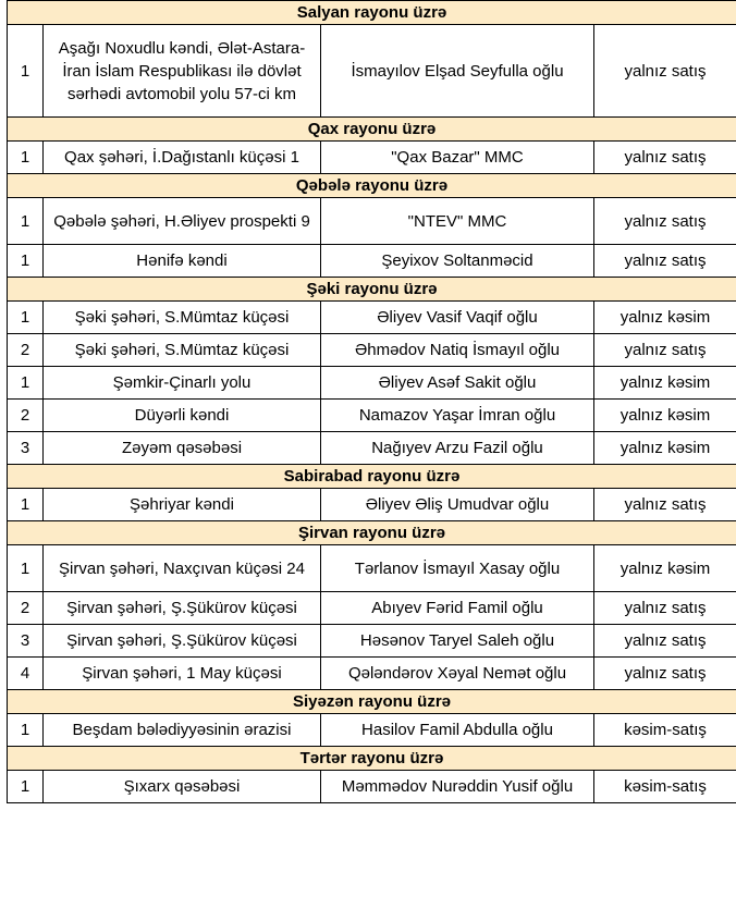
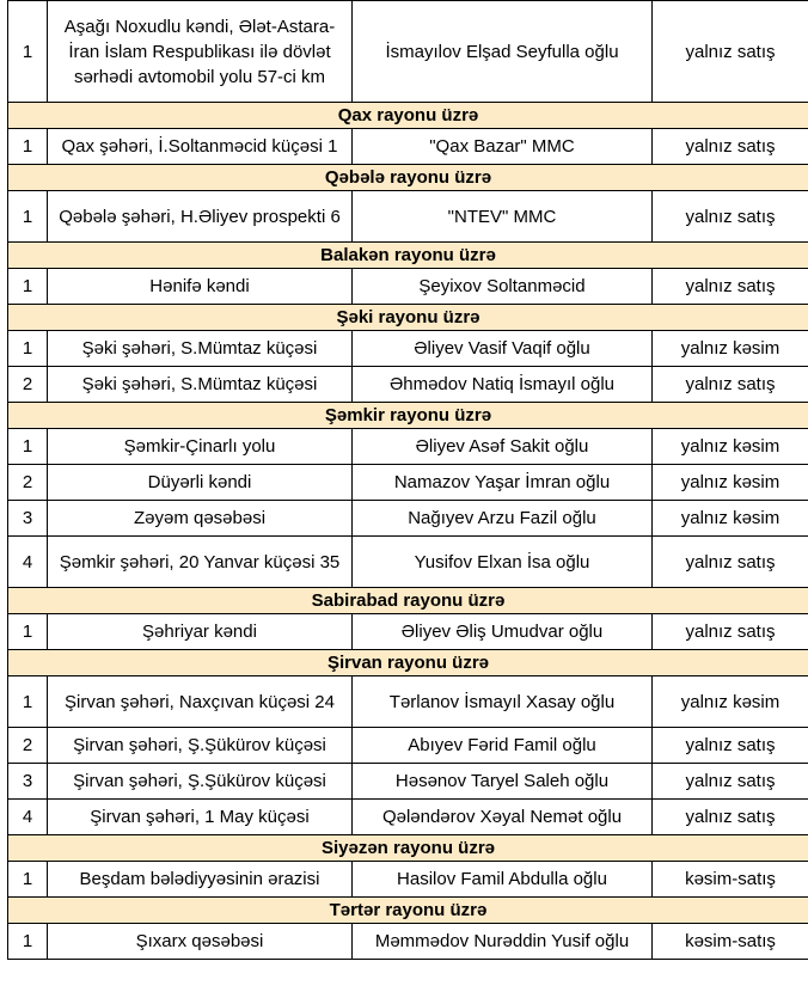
- Salyan rayonu üzrə
  1	Aşağı Noxudlu kəndi, Ələt-Astara-İran İslam Respublikası ilə dövlət sərhədi avtomobil yolu 57-ci km	İsmayılov Elşad Seyfulla oğlu	yalnız satış
  Qax rayonu üzrə
- 1	Qax şəhəri, İ.Dağıstanlı küçəsi 1	"Qax Bazar" MMC	yalnız satış
+ 1	Qax şəhəri, İ.Soltanməcid küçəsi 1	"Qax Bazar" MMC	yalnız satış
  Qəbələ rayonu üzrə
- 1	Qəbələ şəhəri, H.Əliyev prospekti 9	"NTEV" MMC	yalnız satış
+ 1	Qəbələ şəhəri, H.Əliyev prospekti 6	"NTEV" MMC	yalnız satış
+ Balakən rayonu üzrə
  1	Hənifə kəndi	Şeyixov Soltanməcid	yalnız satış
  Şəki rayonu üzrə
  1	Şəki şəhəri, S.Mümtaz küçəsi	Əliyev Vasif Vaqif oğlu	yalnız kəsim
  2	Şəki şəhəri, S.Mümtaz küçəsi	Əhmədov Natiq İsmayıl oğlu	yalnız satış
+ Şəmkir rayonu üzrə
  1	Şəmkir-Çinarlı yolu	Əliyev Asəf Sakit oğlu	yalnız kəsim
  2	Düyərli kəndi	Namazov Yaşar İmran oğlu	yalnız kəsim
  3	Zəyəm qəsəbəsi	Nağıyev Arzu Fazil oğlu	yalnız kəsim
+ 4	Şəmkir şəhəri, 20 Yanvar küçəsi 35	Yusifov Elxan İsa oğlu	yalnız satış
  Sabirabad rayonu üzrə
  1	Şəhriyar kəndi	Əliyev Əliş Umudvar oğlu	yalnız satış
  Şirvan rayonu üzrə
  1	Şirvan şəhəri, Naxçıvan küçəsi 24	Tərlanov İsmayıl Xasay oğlu	yalnız kəsim
  2	Şirvan şəhəri, Ş.Şükürov küçəsi	Abıyev Fərid Famil oğlu	yalnız satış
  3	Şirvan şəhəri, Ş.Şükürov küçəsi	Həsənov Taryel Saleh oğlu	yalnız satış
  4	Şirvan şəhəri, 1 May küçəsi	Qələndərov Xəyal Nemət oğlu	yalnız satış
  Siyəzən rayonu üzrə
  1	Beşdam bələdiyyəsinin ərazisi	Hasilov Famil Abdulla oğlu	kəsim-satış
  Tərtər rayonu üzrə
  1	Şıxarx qəsəbəsi	Məmmədov Nurəddin Yusif oğlu	kəsim-satış
